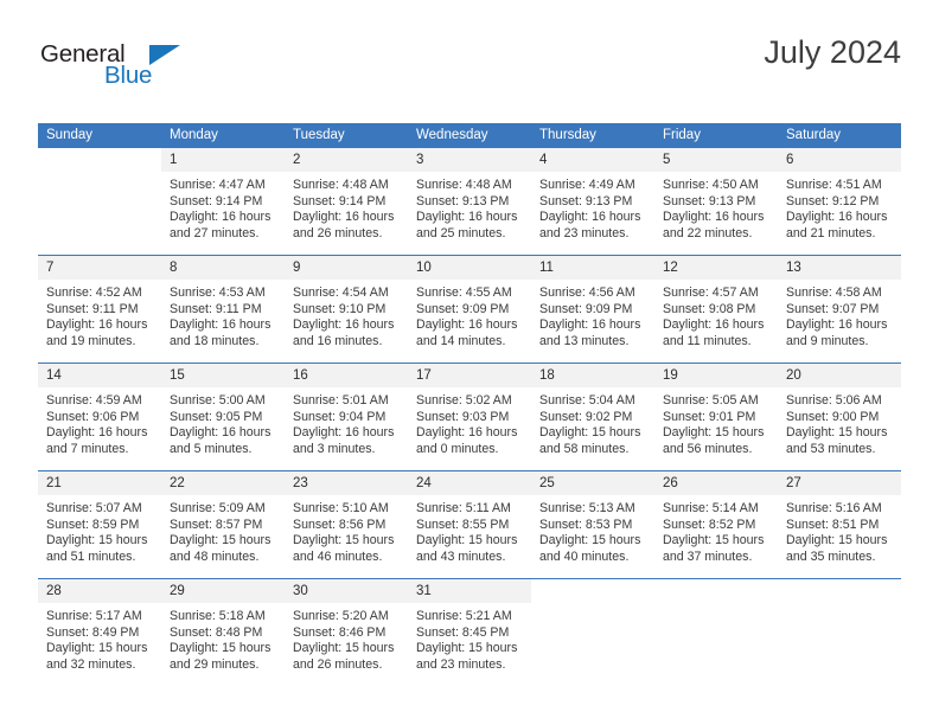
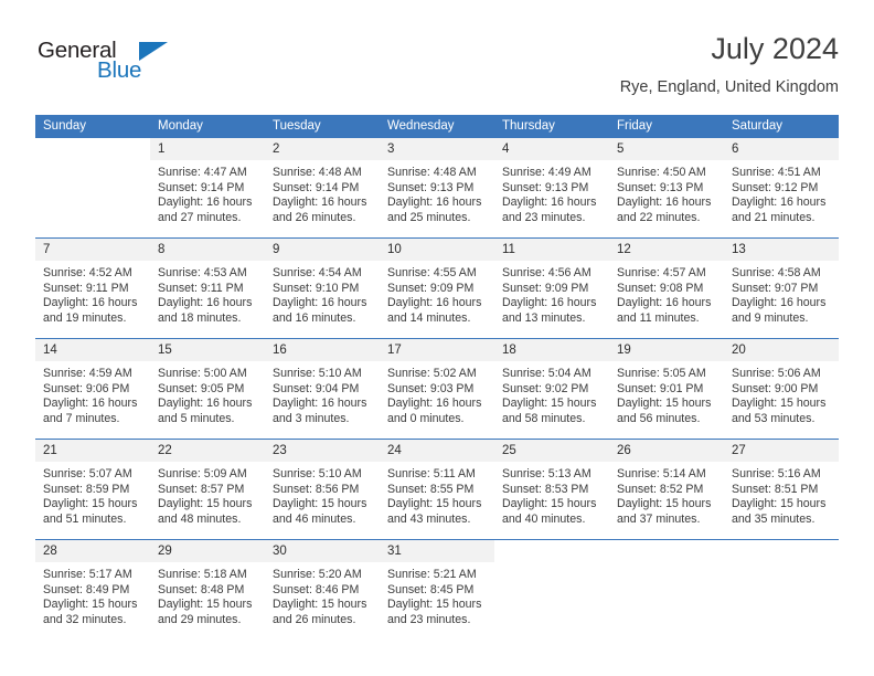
  General
  Blue
  July 2024
+ Rye, England, United Kingdom
  Sunday	Monday	Tuesday	Wednesday	Thursday	Friday	Saturday
  	1Sunrise: 4:47 AMSunset: 9:14 PMDaylight: 16 hoursand 27 minutes.	2Sunrise: 4:48 AMSunset: 9:14 PMDaylight: 16 hoursand 26 minutes.	3Sunrise: 4:48 AMSunset: 9:13 PMDaylight: 16 hoursand 25 minutes.	4Sunrise: 4:49 AMSunset: 9:13 PMDaylight: 16 hoursand 23 minutes.	5Sunrise: 4:50 AMSunset: 9:13 PMDaylight: 16 hoursand 22 minutes.	6Sunrise: 4:51 AMSunset: 9:12 PMDaylight: 16 hoursand 21 minutes.
  7Sunrise: 4:52 AMSunset: 9:11 PMDaylight: 16 hoursand 19 minutes.	8Sunrise: 4:53 AMSunset: 9:11 PMDaylight: 16 hoursand 18 minutes.	9Sunrise: 4:54 AMSunset: 9:10 PMDaylight: 16 hoursand 16 minutes.	10Sunrise: 4:55 AMSunset: 9:09 PMDaylight: 16 hoursand 14 minutes.	11Sunrise: 4:56 AMSunset: 9:09 PMDaylight: 16 hoursand 13 minutes.	12Sunrise: 4:57 AMSunset: 9:08 PMDaylight: 16 hoursand 11 minutes.	13Sunrise: 4:58 AMSunset: 9:07 PMDaylight: 16 hoursand 9 minutes.
- 14Sunrise: 4:59 AMSunset: 9:06 PMDaylight: 16 hoursand 7 minutes.	15Sunrise: 5:00 AMSunset: 9:05 PMDaylight: 16 hoursand 5 minutes.	16Sunrise: 5:01 AMSunset: 9:04 PMDaylight: 16 hoursand 3 minutes.	17Sunrise: 5:02 AMSunset: 9:03 PMDaylight: 16 hoursand 0 minutes.	18Sunrise: 5:04 AMSunset: 9:02 PMDaylight: 15 hoursand 58 minutes.	19Sunrise: 5:05 AMSunset: 9:01 PMDaylight: 15 hoursand 56 minutes.	20Sunrise: 5:06 AMSunset: 9:00 PMDaylight: 15 hoursand 53 minutes.
+ 14Sunrise: 4:59 AMSunset: 9:06 PMDaylight: 16 hoursand 7 minutes.	15Sunrise: 5:00 AMSunset: 9:05 PMDaylight: 16 hoursand 5 minutes.	16Sunrise: 5:10 AMSunset: 9:04 PMDaylight: 16 hoursand 3 minutes.	17Sunrise: 5:02 AMSunset: 9:03 PMDaylight: 16 hoursand 0 minutes.	18Sunrise: 5:04 AMSunset: 9:02 PMDaylight: 15 hoursand 58 minutes.	19Sunrise: 5:05 AMSunset: 9:01 PMDaylight: 15 hoursand 56 minutes.	20Sunrise: 5:06 AMSunset: 9:00 PMDaylight: 15 hoursand 53 minutes.
  21Sunrise: 5:07 AMSunset: 8:59 PMDaylight: 15 hoursand 51 minutes.	22Sunrise: 5:09 AMSunset: 8:57 PMDaylight: 15 hoursand 48 minutes.	23Sunrise: 5:10 AMSunset: 8:56 PMDaylight: 15 hoursand 46 minutes.	24Sunrise: 5:11 AMSunset: 8:55 PMDaylight: 15 hoursand 43 minutes.	25Sunrise: 5:13 AMSunset: 8:53 PMDaylight: 15 hoursand 40 minutes.	26Sunrise: 5:14 AMSunset: 8:52 PMDaylight: 15 hoursand 37 minutes.	27Sunrise: 5:16 AMSunset: 8:51 PMDaylight: 15 hoursand 35 minutes.
  28Sunrise: 5:17 AMSunset: 8:49 PMDaylight: 15 hoursand 32 minutes.	29Sunrise: 5:18 AMSunset: 8:48 PMDaylight: 15 hoursand 29 minutes.	30Sunrise: 5:20 AMSunset: 8:46 PMDaylight: 15 hoursand 26 minutes.	31Sunrise: 5:21 AMSunset: 8:45 PMDaylight: 15 hoursand 23 minutes.
